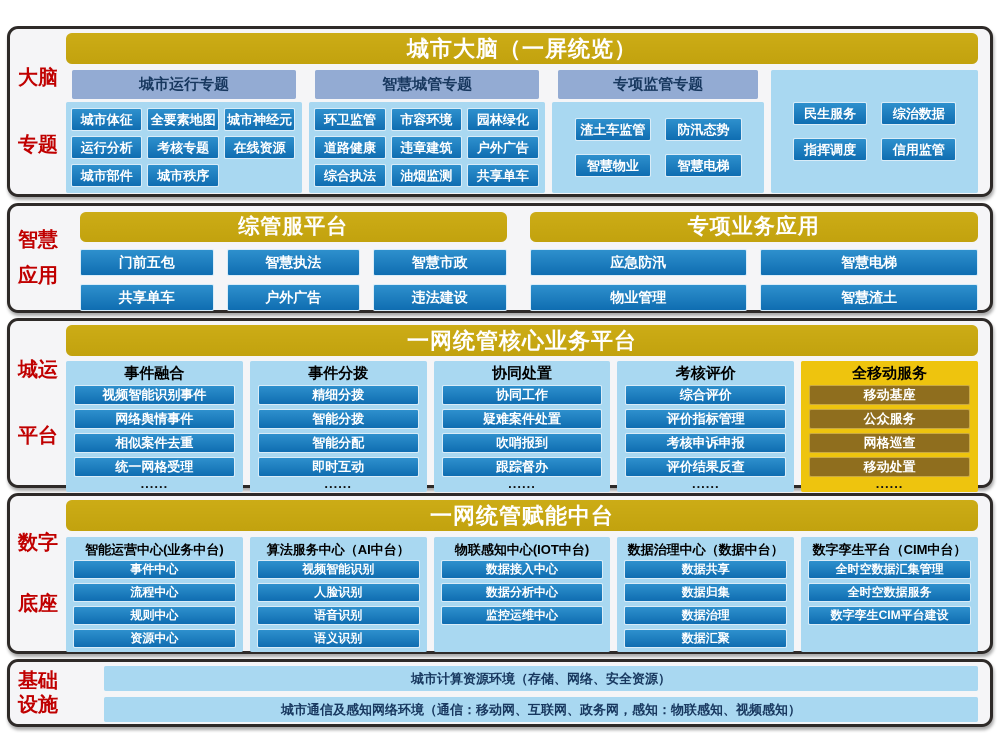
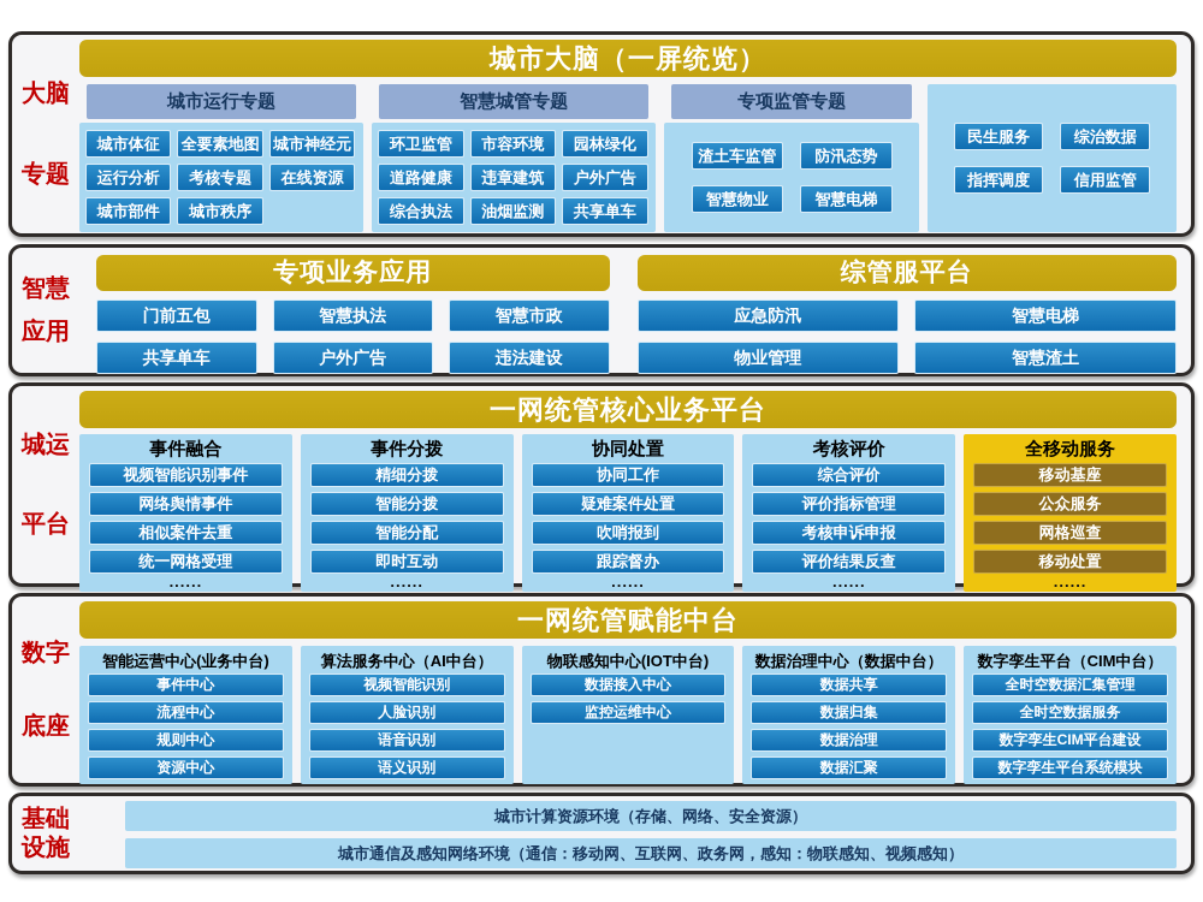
  大脑
  专题
  城市大脑（一屏统览）
  城市运行专题
  城市体征
  全要素地图
  城市神经元
  运行分析
  考核专题
  在线资源
  城市部件
  城市秩序
  智慧城管专题
  环卫监管
  市容环境
  园林绿化
  道路健康
  违章建筑
  户外广告
  综合执法
  油烟监测
  共享单车
  专项监管专题
  渣土车监管
  防汛态势
  智慧物业
  智慧电梯
  民生服务
  综治数据
  指挥调度
  信用监管
  智慧
  应用
- 综管服平台
+ 专项业务应用
  门前五包
  智慧执法
  智慧市政
  共享单车
  户外广告
  违法建设
- 专项业务应用
+ 综管服平台
  应急防汛
  智慧电梯
  物业管理
  智慧渣土
  城运
  平台
  一网统管核心业务平台
  事件融合
  视频智能识别事件
  网络舆情事件
  相似案件去重
  统一网格受理
  ......
  事件分拨
  精细分拨
  智能分拨
  智能分配
  即时互动
  ......
  协同处置
  协同工作
  疑难案件处置
  吹哨报到
  跟踪督办
  ......
  考核评价
  综合评价
  评价指标管理
  考核申诉申报
  评价结果反查
  ......
  全移动服务
  移动基座
  公众服务
  网格巡查
  移动处置
  ......
  数字
  底座
  一网统管赋能中台
  智能运营中心(业务中台)
  事件中心
  流程中心
  规则中心
  资源中心
  算法服务中心（AI中台）
  视频智能识别
  人脸识别
  语音识别
  语义识别
  物联感知中心(IOT中台)
  数据接入中心
- 数据分析中心
  监控运维中心
  数据治理中心（数据中台）
  数据共享
  数据归集
  数据治理
  数据汇聚
  数字孪生平台（CIM中台）
  全时空数据汇集管理
  全时空数据服务
  数字孪生CIM平台建设
+ 数字孪生平台系统模块
  基础
  设施
  城市计算资源环境（存储、网络、安全资源）
  城市通信及感知网络环境（通信：移动网、互联网、政务网，感知：物联感知、视频感知）
